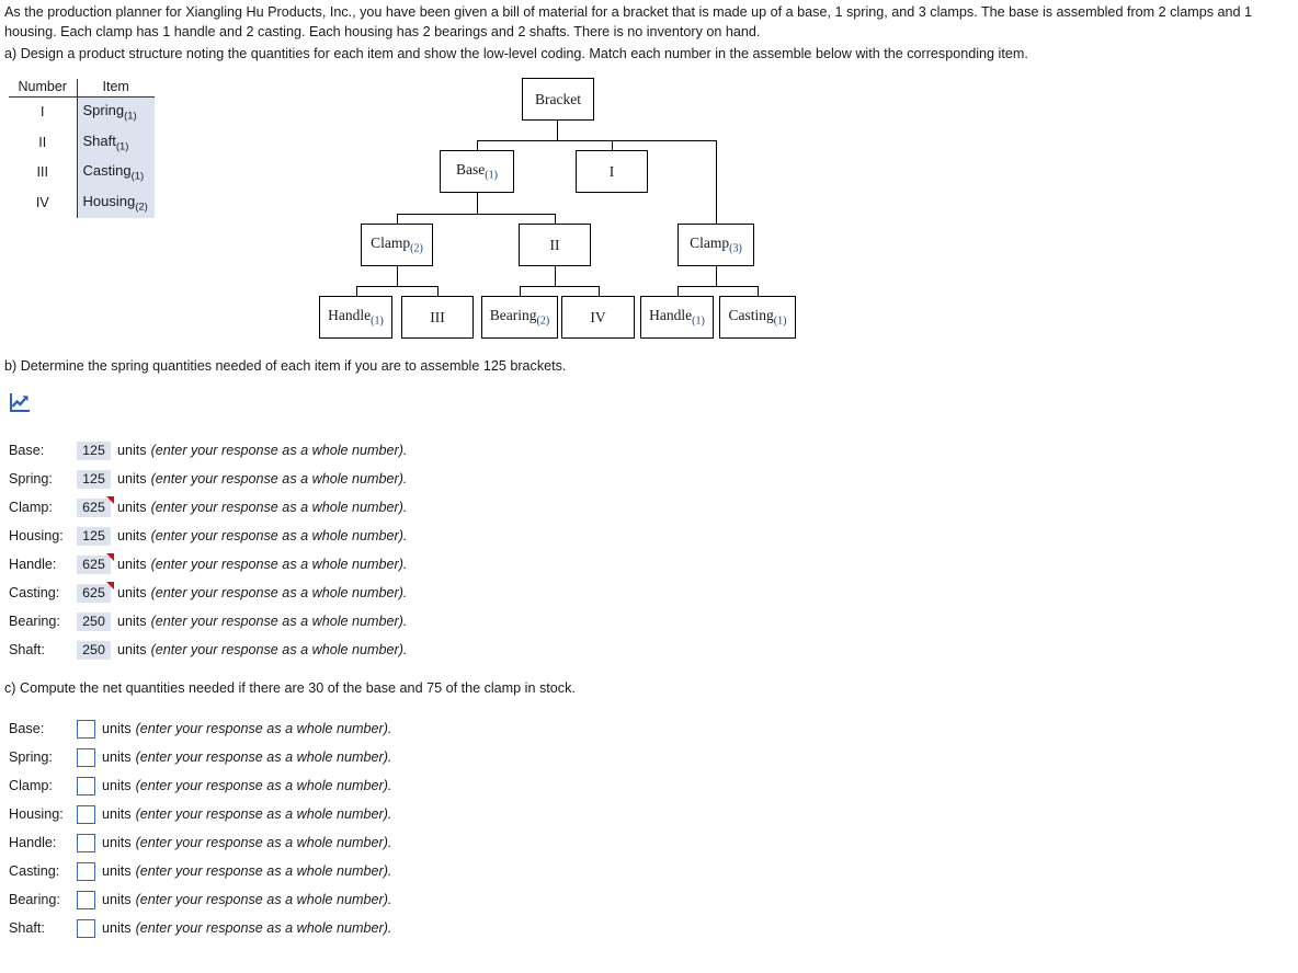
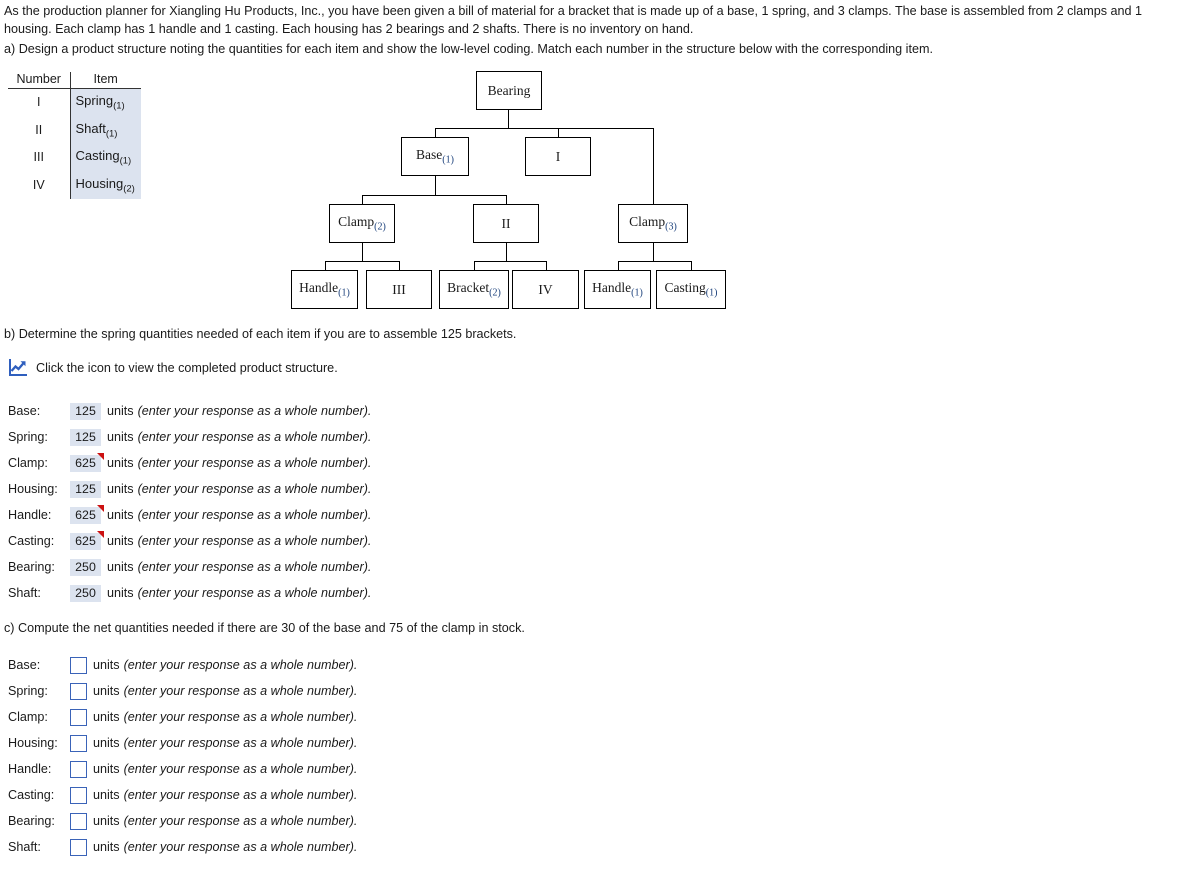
- As the production planner for Xiangling Hu Products, Inc., you have been given a bill of material for a bracket that is made up of a base, 1 spring, and 3 clamps. The base is assembled from 2 clamps and 1 housing. Each clamp has 1 handle and 2 casting. Each housing has 2 bearings and 2 shafts. There is no inventory on hand.
+ As the production planner for Xiangling Hu Products, Inc., you have been given a bill of material for a bracket that is made up of a base, 1 spring, and 3 clamps. The base is assembled from 2 clamps and 1 housing. Each clamp has 1 handle and 1 casting. Each housing has 2 bearings and 2 shafts. There is no inventory on hand.
- a) Design a product structure noting the quantities for each item and show the low-level coding. Match each number in the assemble below with the corresponding item.
+ a) Design a product structure noting the quantities for each item and show the low-level coding. Match each number in the structure below with the corresponding item.
  Number	Item
  I	Spring(1)
  II	Shaft(1)
  III	Casting(1)
  IV	Housing(2)
- Bracket
+ Bearing
  Base(1)
  I
  Clamp(2)
  II
  Clamp(3)
  Handle(1)
  III
- Bearing(2)
+ Bracket(2)
  IV
  Handle(1)
  Casting(1)
  b) Determine the spring quantities needed of each item if you are to assemble 125 brackets.
+ Click the icon to view the completed product structure.
  Base:
  125
  units
  (enter your response as a whole number).
  Spring:
  125
  units
  (enter your response as a whole number).
  Clamp:
  625
  units
  (enter your response as a whole number).
  Housing:
  125
  units
  (enter your response as a whole number).
  Handle:
  625
  units
  (enter your response as a whole number).
  Casting:
  625
  units
  (enter your response as a whole number).
  Bearing:
  250
  units
  (enter your response as a whole number).
  Shaft:
  250
  units
  (enter your response as a whole number).
  c) Compute the net quantities needed if there are 30 of the base and 75 of the clamp in stock.
  Base:
  units
  (enter your response as a whole number).
  Spring:
  units
  (enter your response as a whole number).
  Clamp:
  units
  (enter your response as a whole number).
  Housing:
  units
  (enter your response as a whole number).
  Handle:
  units
  (enter your response as a whole number).
  Casting:
  units
  (enter your response as a whole number).
  Bearing:
  units
  (enter your response as a whole number).
  Shaft:
  units
  (enter your response as a whole number).
